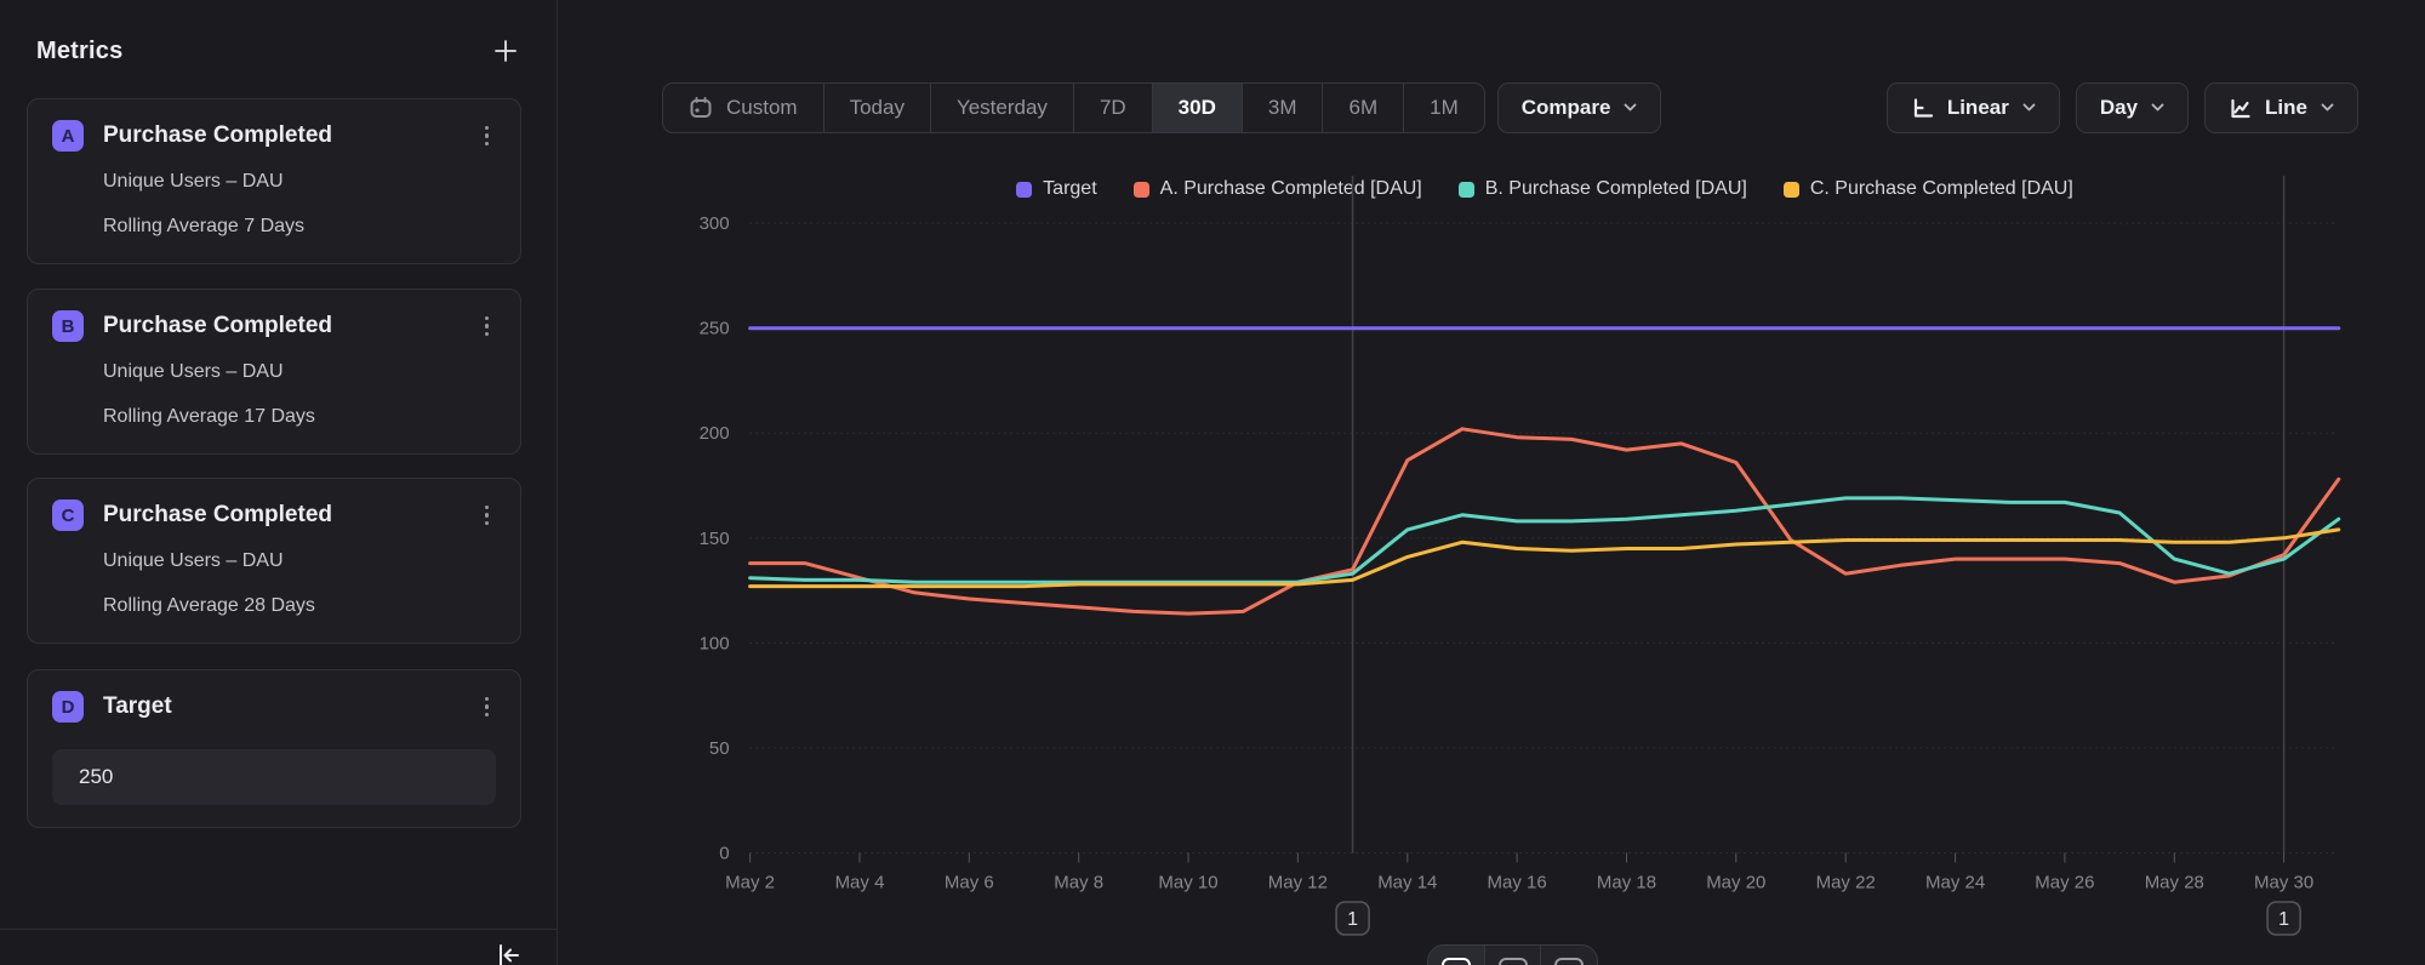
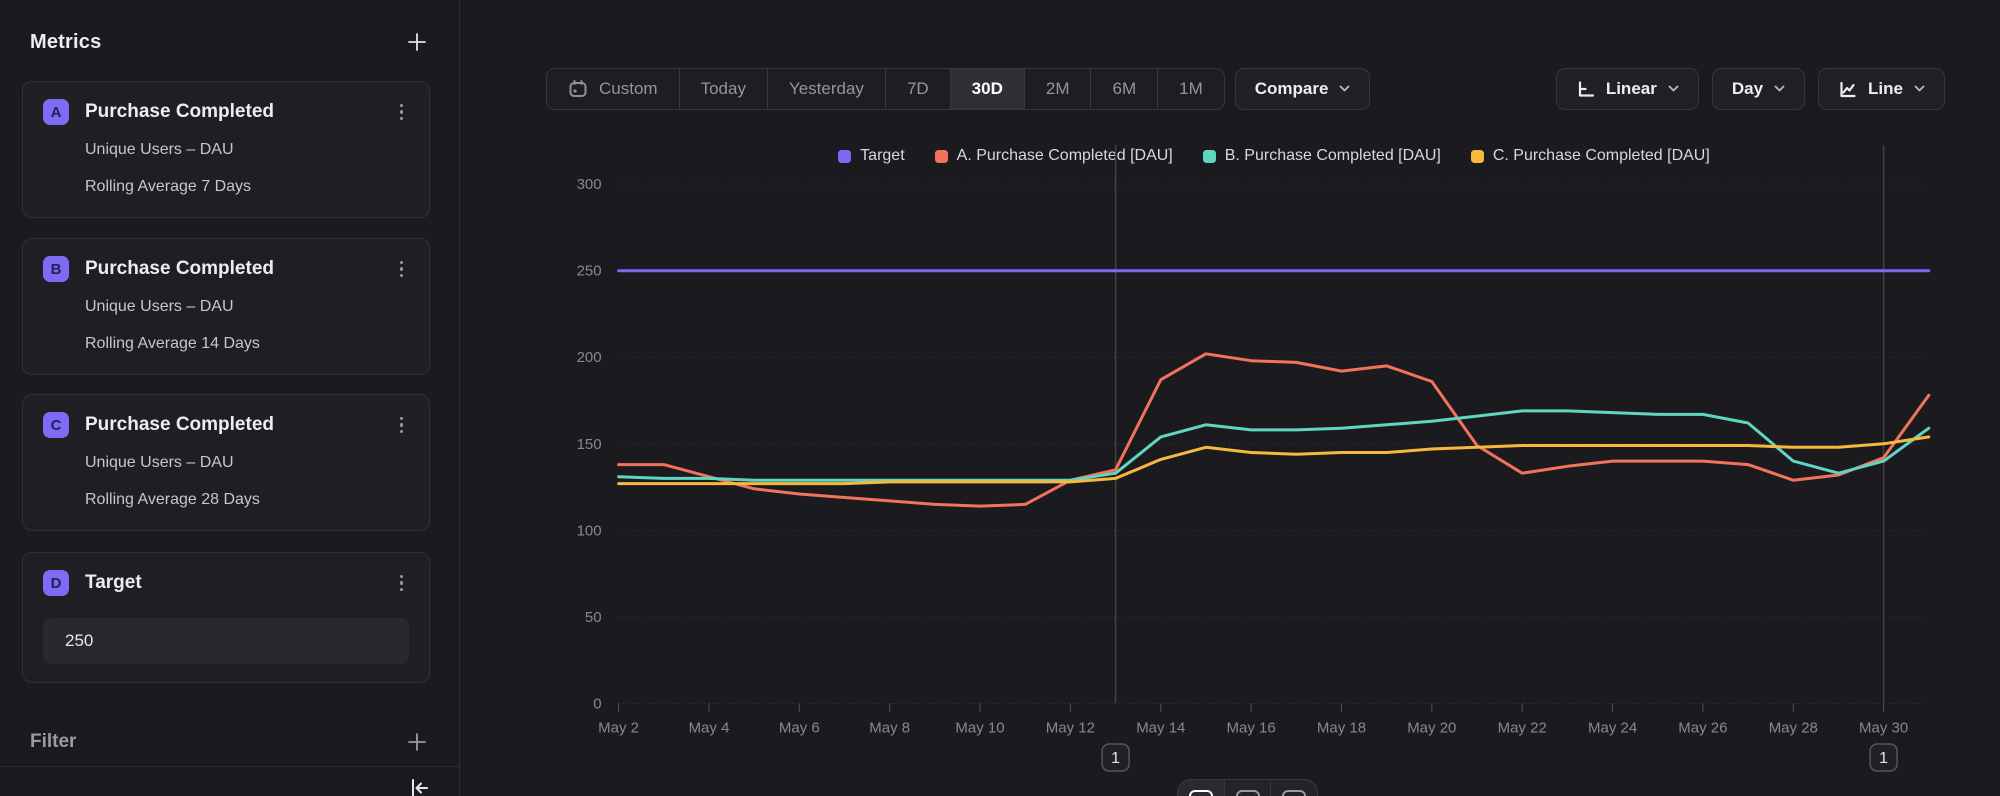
  Metrics
  A
  Purchase Completed
  Unique Users – DAU
  Rolling Average 7 Days
  B
  Purchase Completed
  Unique Users – DAU
- Rolling Average 17 Days
+ Rolling Average 14 Days
  C
  Purchase Completed
  Unique Users – DAU
  Rolling Average 28 Days
  D
  Target
  250
+ Filter
  Custom
  Today
  Yesterday
  7D
  30D
- 3M
+ 2M
  6M
  1M
  Compare
  Linear
  Day
  Line
  Target
  A. Purchase Completed [DAU]
  B. Purchase Completed [DAU]
  C. Purchase Completed [DAU]
  0
  50
  100
  150
  200
  250
  300
  May 2
  May 4
  May 6
  May 8
  May 10
  May 12
  May 14
  May 16
  May 18
  May 20
  May 22
  May 24
  May 26
  May 28
  May 30
  1
  1
